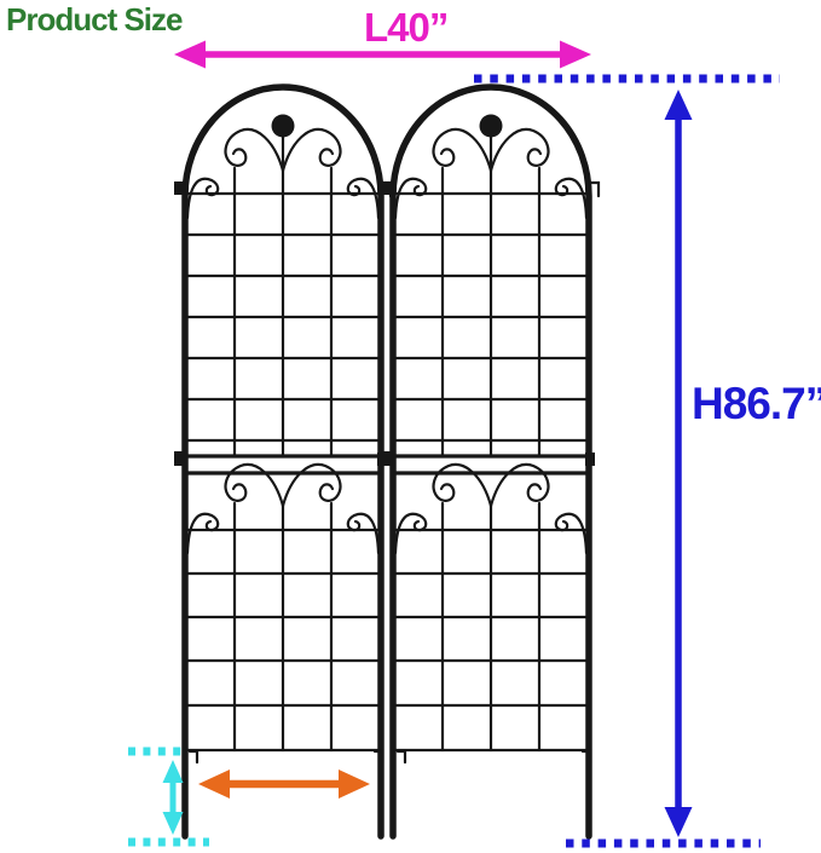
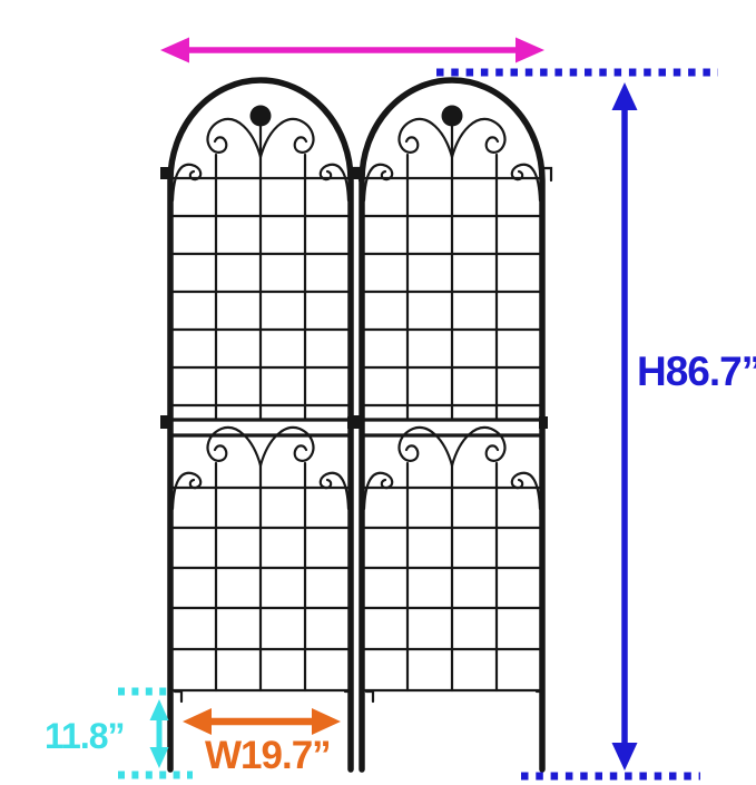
- Product Size
- L40”
  H86.7”
+ 11.8”
+ W19.7”
